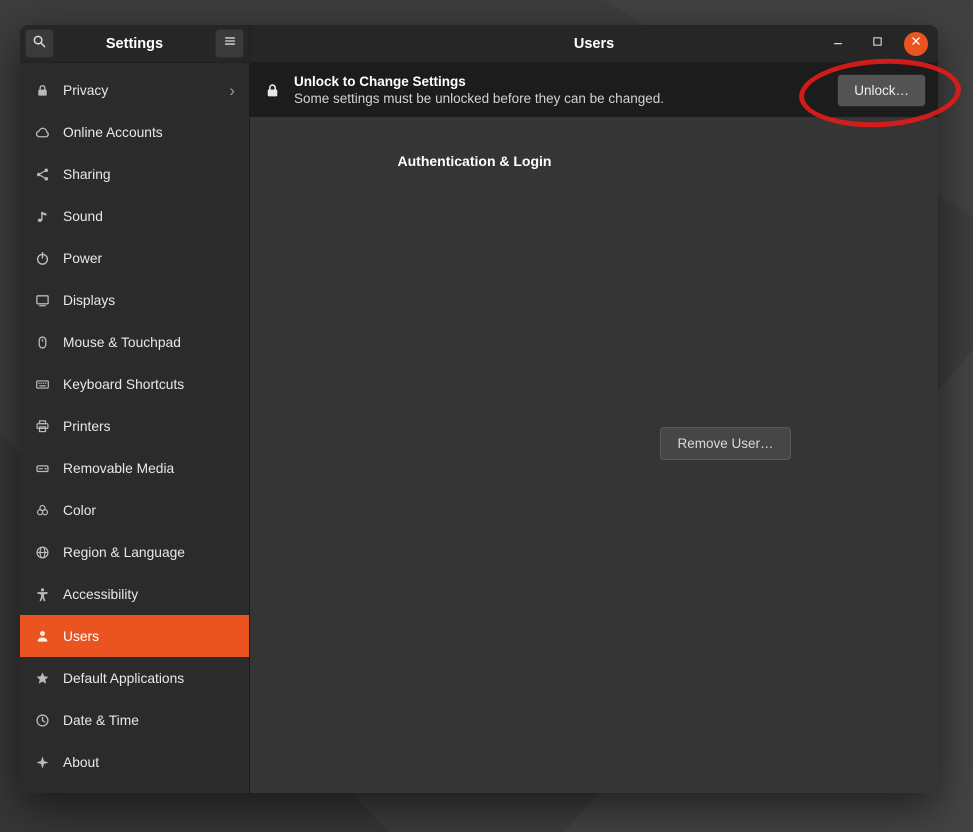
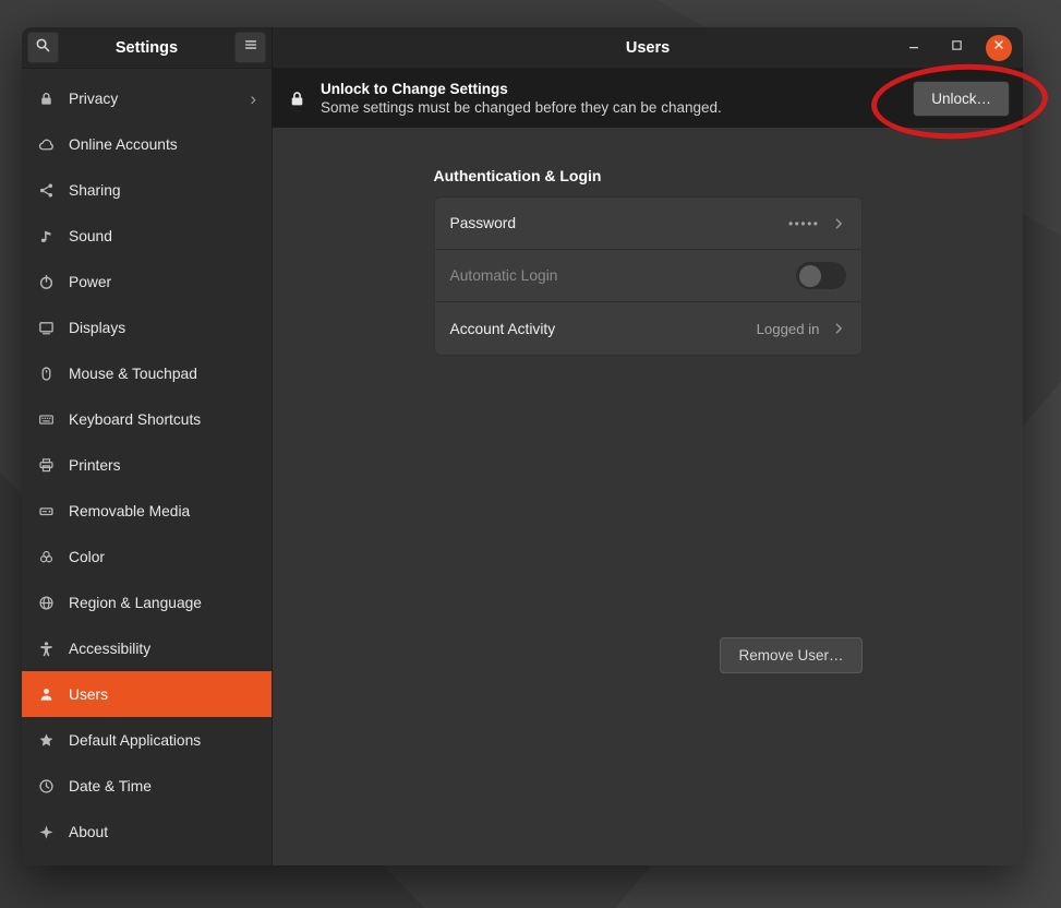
  Settings
  Privacy
  ›
  Online Accounts
  Sharing
  Sound
  Power
  Displays
  Mouse & Touchpad
  Keyboard Shortcuts
  Printers
  Removable Media
  Color
  Region & Language
  Accessibility
  Users
  Default Applications
  Date & Time
  About
  Users
  Unlock to Change Settings
- Some settings must be unlocked before they can be changed.
+ Some settings must be changed before they can be changed.
  Unlock…
  Authentication & Login
+ Password
+ •••••
+ Automatic Login
+ Account Activity
+ Logged in
  Remove User…
